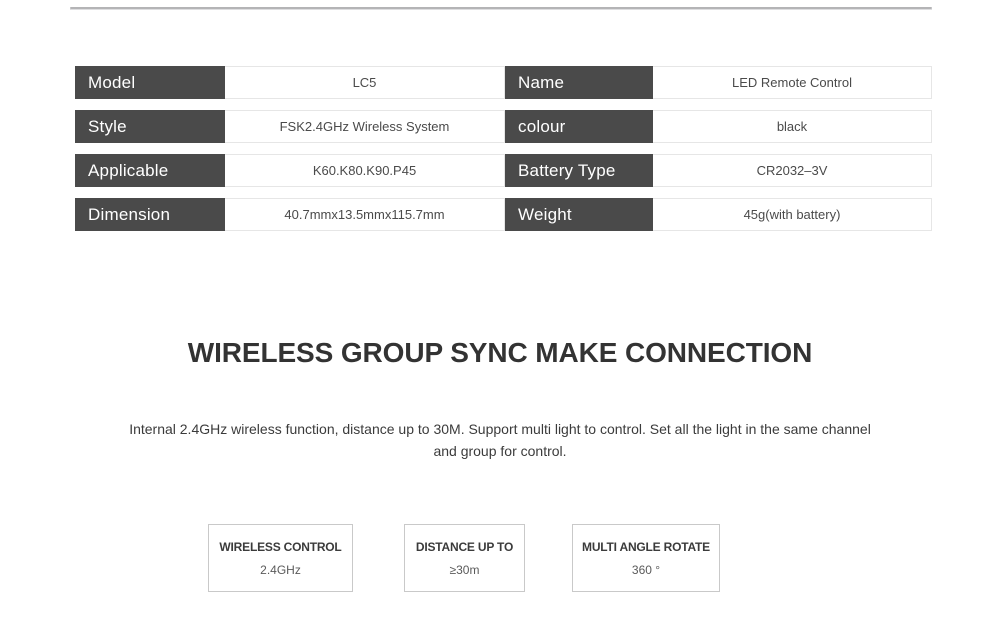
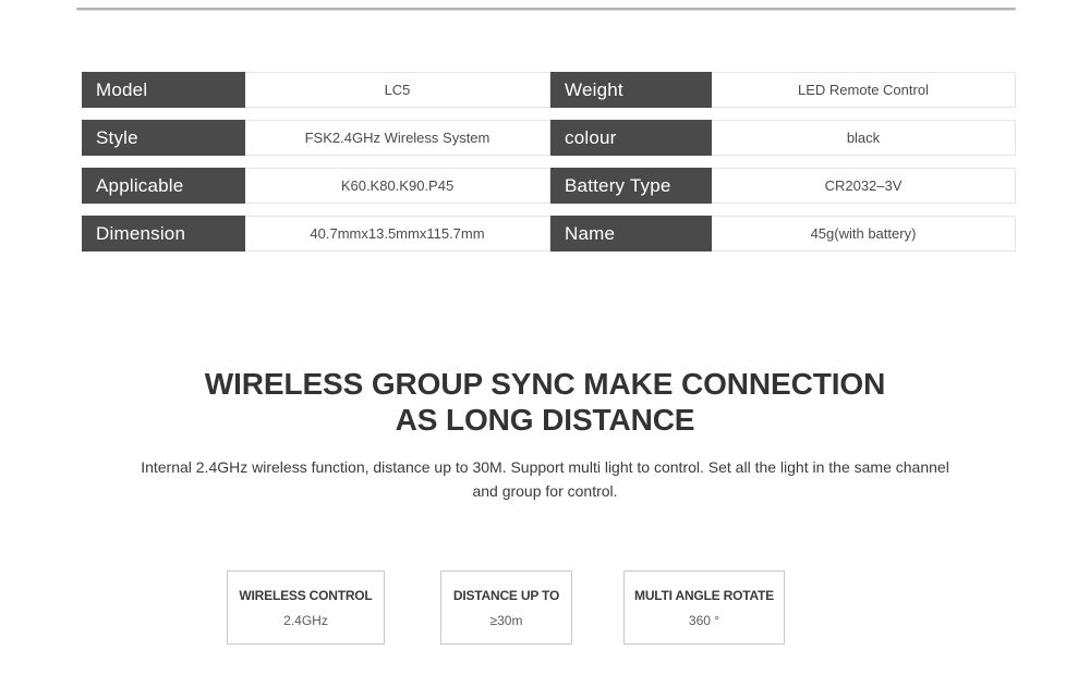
- Model	LC5	Name	LED Remote Control
+ Model	LC5	Weight	LED Remote Control
  Style	FSK2.4GHz Wireless System	colour	black
  Applicable	K60.K80.K90.P45	Battery Type	CR2032–3V
- Dimension	40.7mmx13.5mmx115.7mm	Weight	45g(with battery)
+ Dimension	40.7mmx13.5mmx115.7mm	Name	45g(with battery)
  WIRELESS GROUP SYNC MAKE CONNECTION
+ AS LONG DISTANCE
  Internal 2.4GHz wireless function, distance up to 30M. Support multi light to control. Set all the light in the same channel and group for control.
  WIRELESS CONTROL
  2.4GHz
  DISTANCE UP TO
  ≥30m
  MULTI ANGLE ROTATE
  360 °
